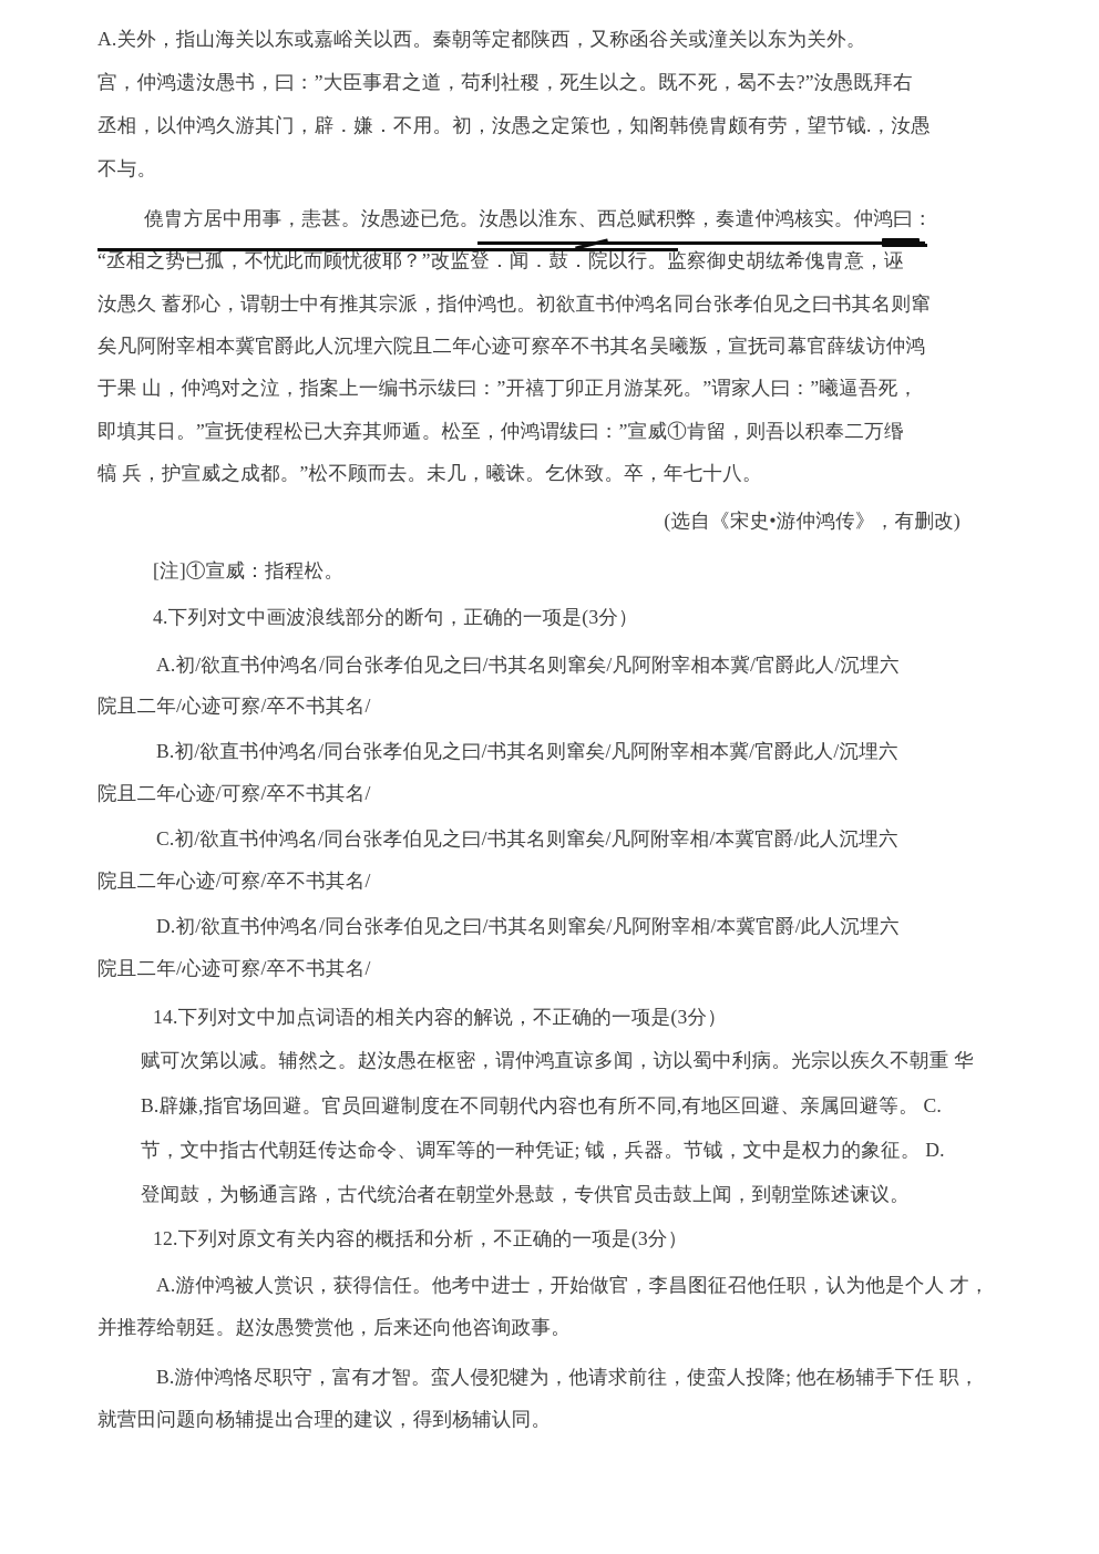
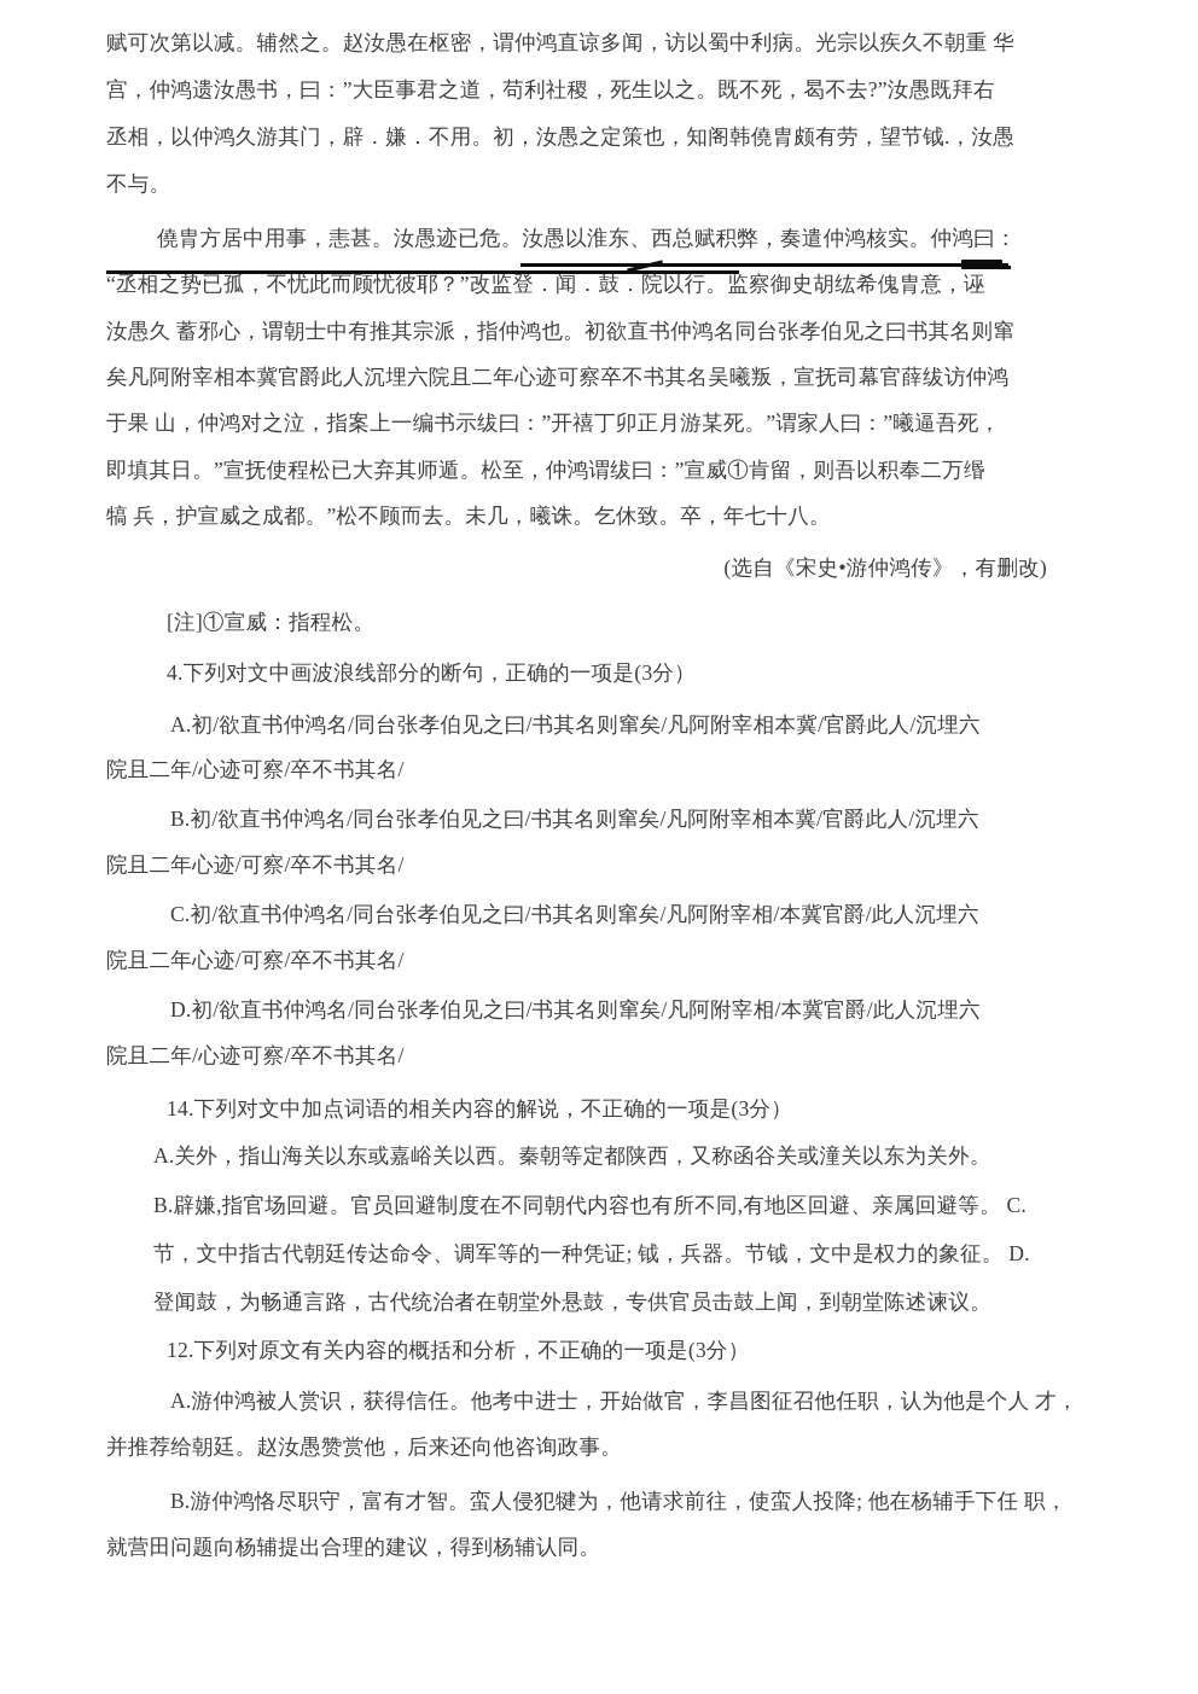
- A.关外，指山海关以东或嘉峪关以西。秦朝等定都陕西，又称函谷关或潼关以东为关外。
+ 赋可次第以减。辅然之。赵汝愚在枢密，谓仲鸿直谅多闻，访以蜀中利病。光宗以疾久不朝重 华
  宫，仲鸿遗汝愚书，曰：”大臣事君之道，苟利社稷，死生以之。既不死，曷不去?”汝愚既拜右
  丞相，以仲鸿久游其门，辟．嫌．不用。初，汝愚之定策也，知阁韩僥胄颇有劳，望节钺.，汝愚
  不与。
  僥胄方居中用事，恚甚。汝愚迹已危。汝愚以淮东、西总赋积弊，奏遣仲鸿核实。仲鸿曰：
  “丞相之势已孤，不忧此而顾忧彼耶？”改监登．闻．鼓．院以行。监察御史胡纮希傀胄意，诬
  汝愚久 蓄邪心，谓朝士中有推其宗派，指仲鸿也。初欲直书仲鸿名同台张孝伯见之曰书其名则窜
  矣凡阿附宰相本冀官爵此人沉埋六院且二年心迹可察卒不书其名吴曦叛，宣抚司幕官薛绂访仲鸿
  于果 山，仲鸿对之泣，指案上一编书示绂曰：”开禧丁卯正月游某死。”谓家人曰：”曦逼吾死，
  即填其日。”宣抚使程松已大弃其师遁。松至，仲鸿谓绂曰：”宣威①肯留，则吾以积奉二万缗
  犒 兵，护宣威之成都。”松不顾而去。未几，曦诛。乞休致。卒，年七十八。
  (选自《宋史•游仲鸿传》，有删改)
  [注]①宣威：指程松。
  4.下列对文中画波浪线部分的断句，正确的一项是(3分）
  A.初/欲直书仲鸿名/同台张孝伯见之曰/书其名则窜矣/凡阿附宰相本冀/官爵此人/沉埋六
  院且二年/心迹可察/卒不书其名/
  B.初/欲直书仲鸿名/同台张孝伯见之曰/书其名则窜矣/凡阿附宰相本冀/官爵此人/沉埋六
  院且二年心迹/可察/卒不书其名/
  C.初/欲直书仲鸿名/同台张孝伯见之曰/书其名则窜矣/凡阿附宰相/本冀官爵/此人沉埋六
  院且二年心迹/可察/卒不书其名/
  D.初/欲直书仲鸿名/同台张孝伯见之曰/书其名则窜矣/凡阿附宰相/本冀官爵/此人沉埋六
  院且二年/心迹可察/卒不书其名/
  14.下列对文中加点词语的相关内容的解说，不正确的一项是(3分）
- 赋可次第以减。辅然之。赵汝愚在枢密，谓仲鸿直谅多闻，访以蜀中利病。光宗以疾久不朝重 华
+ A.关外，指山海关以东或嘉峪关以西。秦朝等定都陕西，又称函谷关或潼关以东为关外。
  B.辟嫌,指官场回避。官员回避制度在不同朝代内容也有所不同,有地区回避、亲属回避等。 C.
  节，文中指古代朝廷传达命令、调军等的一种凭证; 钺，兵器。节钺，文中是权力的象征。 D.
  登闻鼓，为畅通言路，古代统治者在朝堂外悬鼓，专供官员击鼓上闻，到朝堂陈述谏议。
  12.下列对原文有关内容的概括和分析，不正确的一项是(3分）
  A.游仲鸿被人赏识，获得信任。他考中进士，开始做官，李昌图征召他任职，认为他是个人 才，
  并推荐给朝廷。赵汝愚赞赏他，后来还向他咨询政事。
  B.游仲鸿恪尽职守，富有才智。蛮人侵犯犍为，他请求前往，使蛮人投降; 他在杨辅手下任 职，
  就营田问题向杨辅提出合理的建议，得到杨辅认同。
